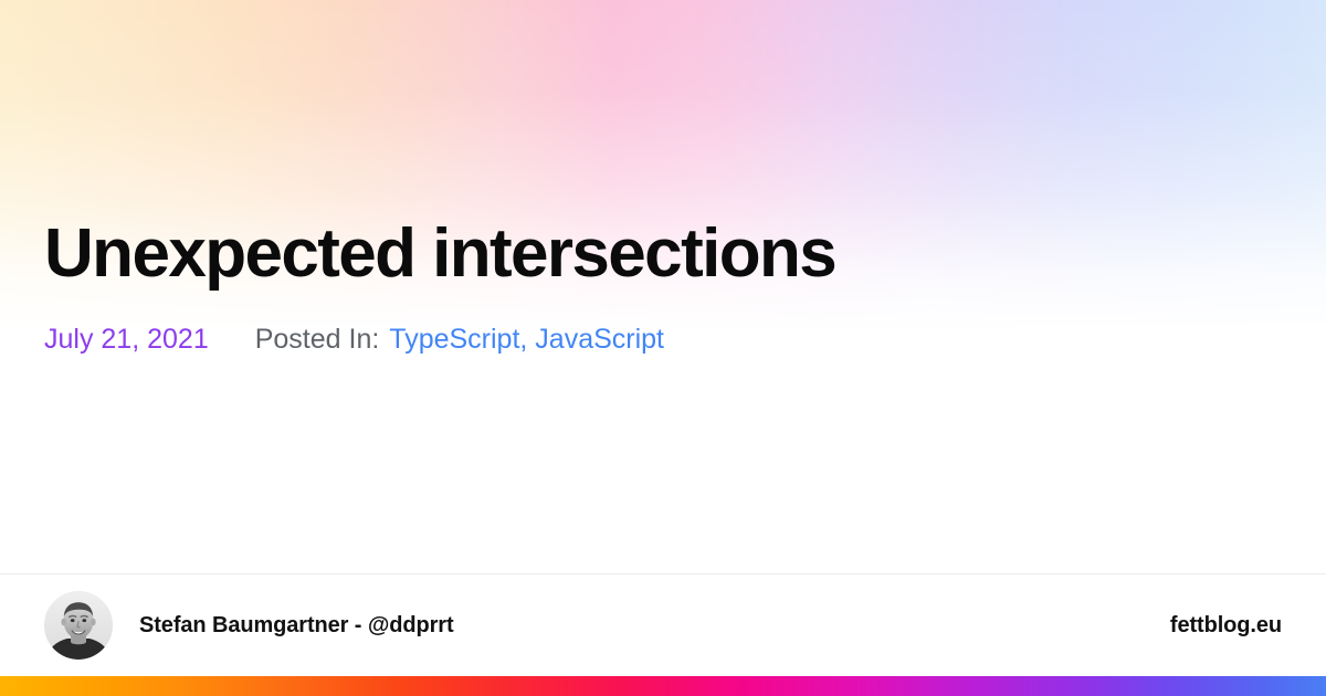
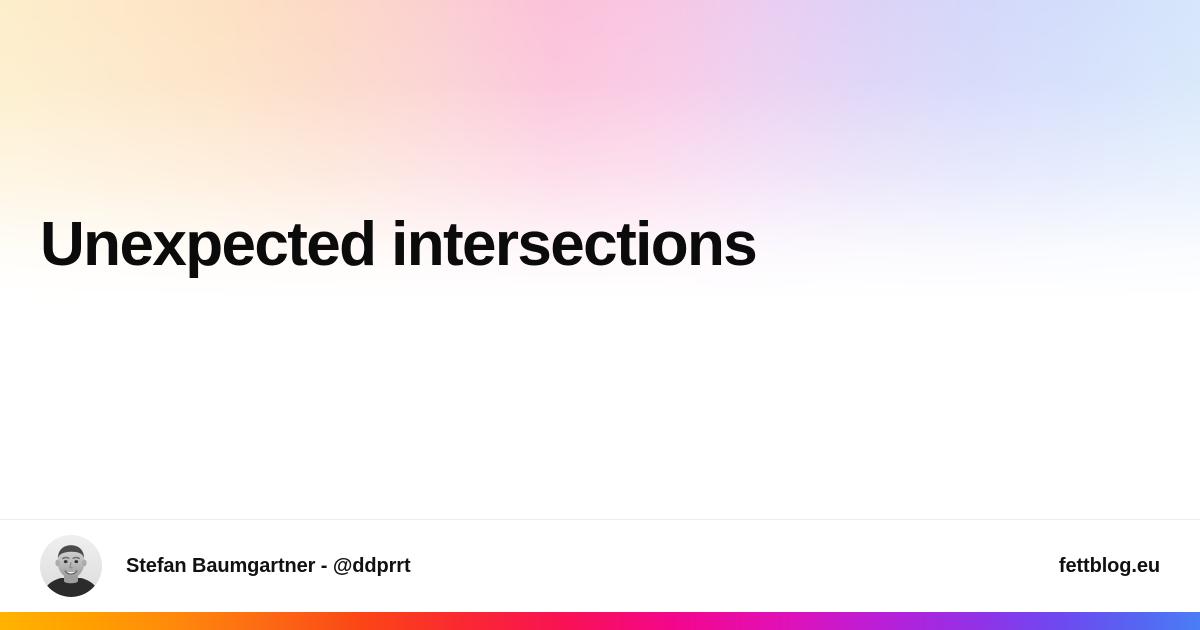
  Unexpected intersections
- July 21, 2021
- Posted In:
- TypeScript, JavaScript
  Stefan Baumgartner - @ddprrt
  fettblog.eu
